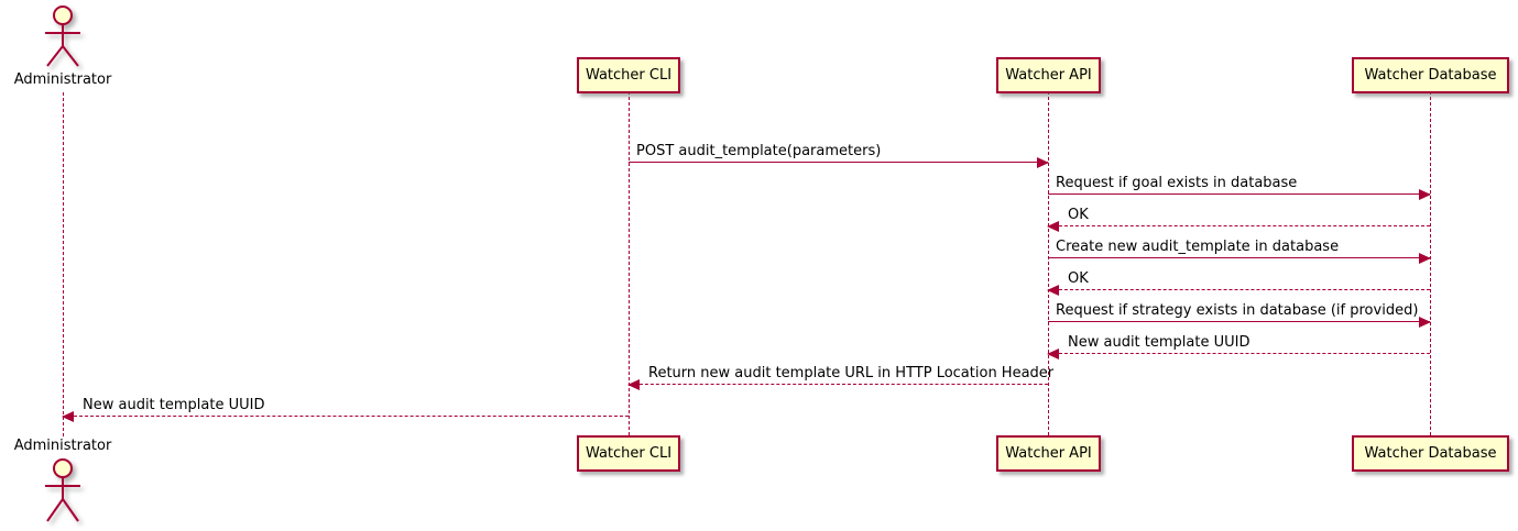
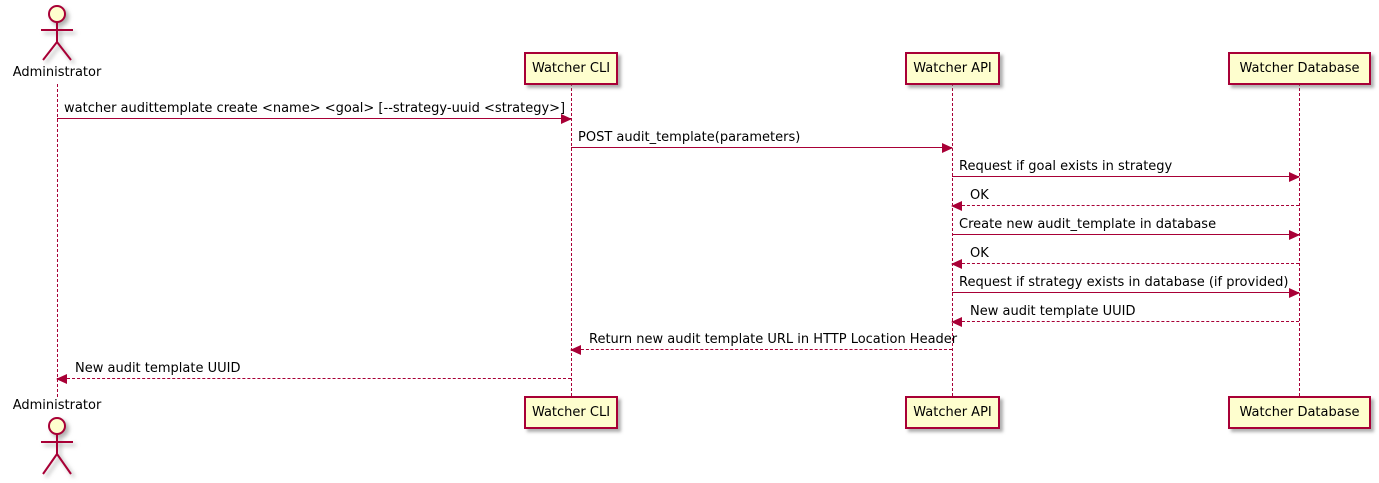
  Administrator
  Watcher CLI
  Watcher API
  Watcher Database
+ watcher audittemplate create <name> <goal> [--strategy-uuid <strategy>]
  POST audit_template(parameters)
- Request if goal exists in database
+ Request if goal exists in strategy
  OK
  Create new audit_template in database
  OK
  Request if strategy exists in database (if provided)
  New audit template UUID
  Return new audit template URL in HTTP Location Header
  New audit template UUID
  Watcher CLI
  Watcher API
  Watcher Database
  Administrator
